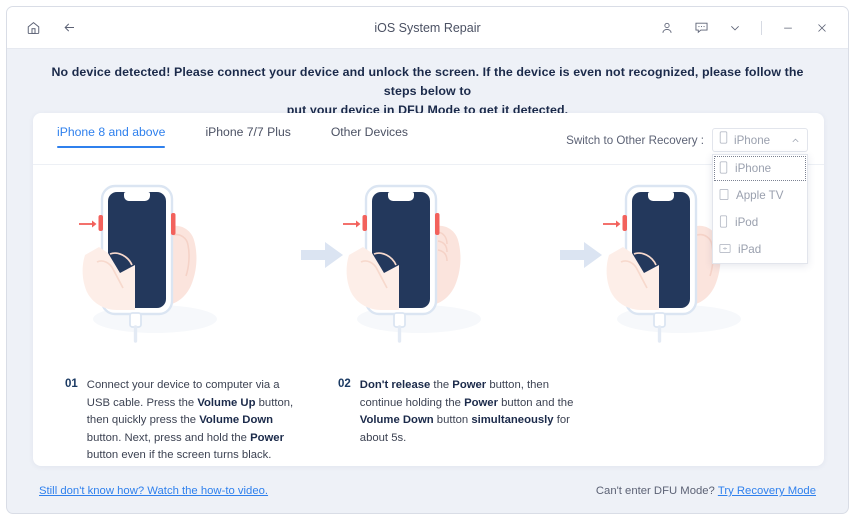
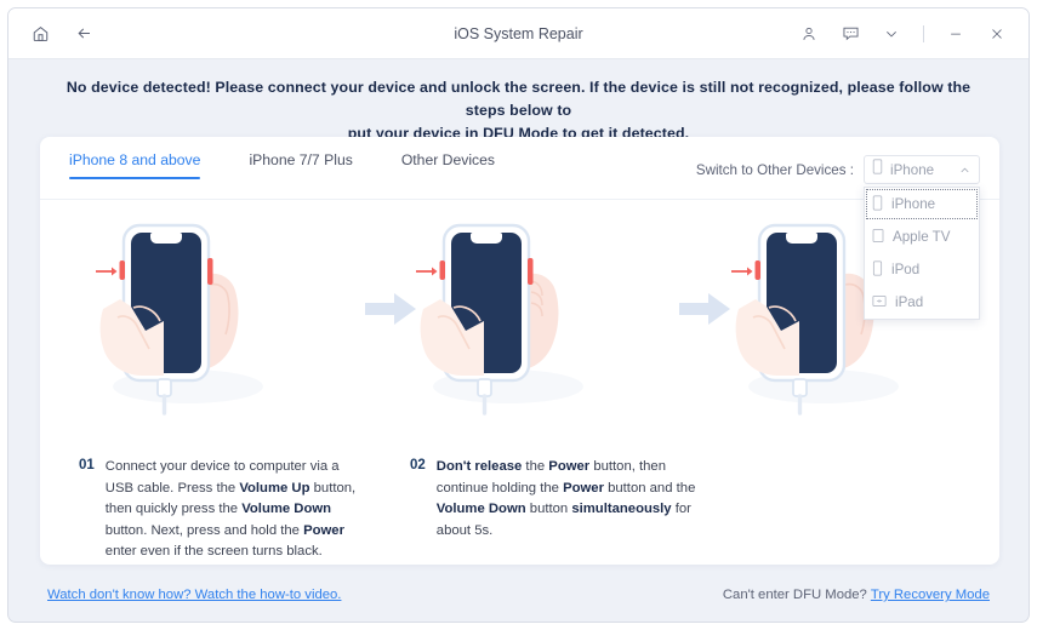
  iOS System Repair
- No device detected! Please connect your device and unlock the screen. If the device is even not recognized, please follow the steps below to
+ No device detected! Please connect your device and unlock the screen. If the device is still not recognized, please follow the steps below to
  put your device in DFU Mode to get it detected.
  iPhone 8 and above
  iPhone 7/7 Plus
  Other Devices
- Switch to Other Recovery :
+ Switch to Other Devices :
  iPhone
  iPhone
  Apple TV
  iPod
  iPad
  01
- Connect your device to computer via a USB cable. Press the Volume Up button, then quickly press the Volume Down button. Next, press and hold the Power button even if the screen turns black.
+ Connect your device to computer via a USB cable. Press the Volume Up button, then quickly press the Volume Down button. Next, press and hold the Power enter even if the screen turns black.
  02
  Don't release the Power button, then continue holding the Power button and the Volume Down button simultaneously for about 5s.
- Still don't know how? Watch the how-to video.
+ Watch don't know how? Watch the how-to video.
  Can't enter DFU Mode? Try Recovery Mode
